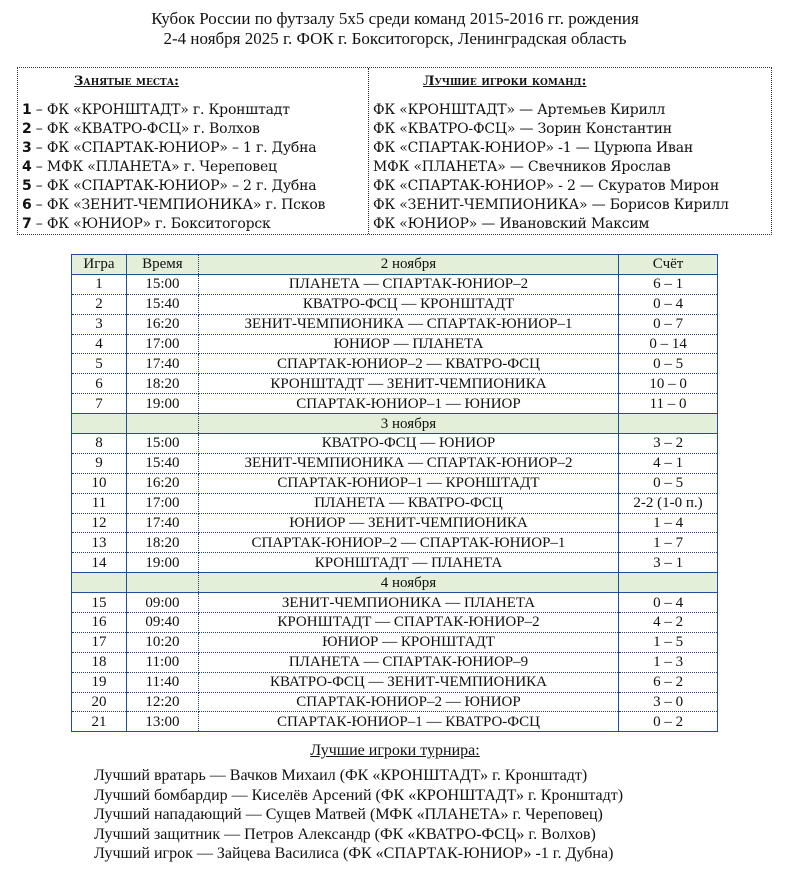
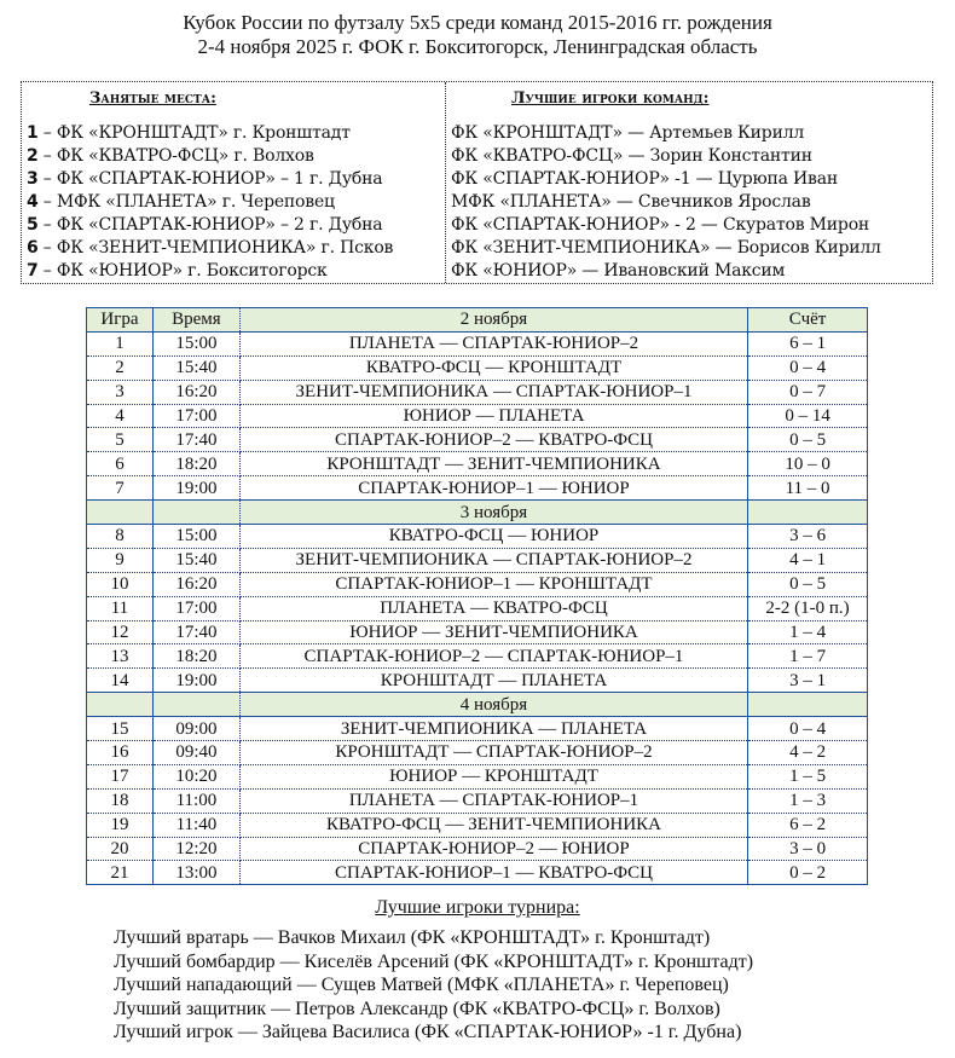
  Кубок России по футзалу 5х5 среди команд 2015-2016 гг. рождения
  2-4 ноября 2025 г. ФОК г. Бокситогорск, Ленинградская область
  Занятые места:
  1 – ФК «КРОНШТАДТ» г. Кронштадт
  2 – ФК «КВАТРО-ФСЦ» г. Волхов
  3 – ФК «СПАРТАК-ЮНИОР» – 1 г. Дубна
  4 – МФК «ПЛАНЕТА» г. Череповец
  5 – ФК «СПАРТАК-ЮНИОР» – 2 г. Дубна
  6 – ФК «ЗЕНИТ-ЧЕМПИОНИКА» г. Псков
  7 – ФК «ЮНИОР» г. Бокситогорск
  Лучшие игроки команд:
  ФК «КРОНШТАДТ» — Артемьев Кирилл
  ФК «КВАТРО-ФСЦ» — Зорин Константин
  ФК «СПАРТАК-ЮНИОР» -1 — Цурюпа Иван
  МФК «ПЛАНЕТА» — Свечников Ярослав
  ФК «СПАРТАК-ЮНИОР» - 2 — Скуратов Мирон
  ФК «ЗЕНИТ-ЧЕМПИОНИКА» — Борисов Кирилл
  ФК «ЮНИОР» — Ивановский Максим
  Игра	Время	2 ноября	Счёт
  1	15:00	ПЛАНЕТА — СПАРТАК-ЮНИОР–2	6 – 1
  2	15:40	КВАТРО-ФСЦ — КРОНШТАДТ	0 – 4
  3	16:20	ЗЕНИТ-ЧЕМПИОНИКА — СПАРТАК-ЮНИОР–1	0 – 7
  4	17:00	ЮНИОР — ПЛАНЕТА	0 – 14
  5	17:40	СПАРТАК-ЮНИОР–2 — КВАТРО-ФСЦ	0 – 5
  6	18:20	КРОНШТАДТ — ЗЕНИТ-ЧЕМПИОНИКА	10 – 0
  7	19:00	СПАРТАК-ЮНИОР–1 — ЮНИОР	11 – 0
  		3 ноября
- 8	15:00	КВАТРО-ФСЦ — ЮНИОР	3 – 2
+ 8	15:00	КВАТРО-ФСЦ — ЮНИОР	3 – 6
  9	15:40	ЗЕНИТ-ЧЕМПИОНИКА — СПАРТАК-ЮНИОР–2	4 – 1
  10	16:20	СПАРТАК-ЮНИОР–1 — КРОНШТАДТ	0 – 5
  11	17:00	ПЛАНЕТА — КВАТРО-ФСЦ	2-2 (1-0 п.)
  12	17:40	ЮНИОР — ЗЕНИТ-ЧЕМПИОНИКА	1 – 4
  13	18:20	СПАРТАК-ЮНИОР–2 — СПАРТАК-ЮНИОР–1	1 – 7
  14	19:00	КРОНШТАДТ — ПЛАНЕТА	3 – 1
  		4 ноября
  15	09:00	ЗЕНИТ-ЧЕМПИОНИКА — ПЛАНЕТА	0 – 4
  16	09:40	КРОНШТАДТ — СПАРТАК-ЮНИОР–2	4 – 2
  17	10:20	ЮНИОР — КРОНШТАДТ	1 – 5
- 18	11:00	ПЛАНЕТА — СПАРТАК-ЮНИОР–9	1 – 3
+ 18	11:00	ПЛАНЕТА — СПАРТАК-ЮНИОР–1	1 – 3
  19	11:40	КВАТРО-ФСЦ — ЗЕНИТ-ЧЕМПИОНИКА	6 – 2
  20	12:20	СПАРТАК-ЮНИОР–2 — ЮНИОР	3 – 0
  21	13:00	СПАРТАК-ЮНИОР–1 — КВАТРО-ФСЦ	0 – 2
  Лучшие игроки турнира:
  Лучший вратарь — Вачков Михаил (ФК «КРОНШТАДТ» г. Кронштадт)
  Лучший бомбардир — Киселёв Арсений (ФК «КРОНШТАДТ» г. Кронштадт)
  Лучший нападающий — Сущев Матвей (МФК «ПЛАНЕТА» г. Череповец)
  Лучший защитник — Петров Александр (ФК «КВАТРО-ФСЦ» г. Волхов)
  Лучший игрок — Зайцева Василиса (ФК «СПАРТАК-ЮНИОР» -1 г. Дубна)
